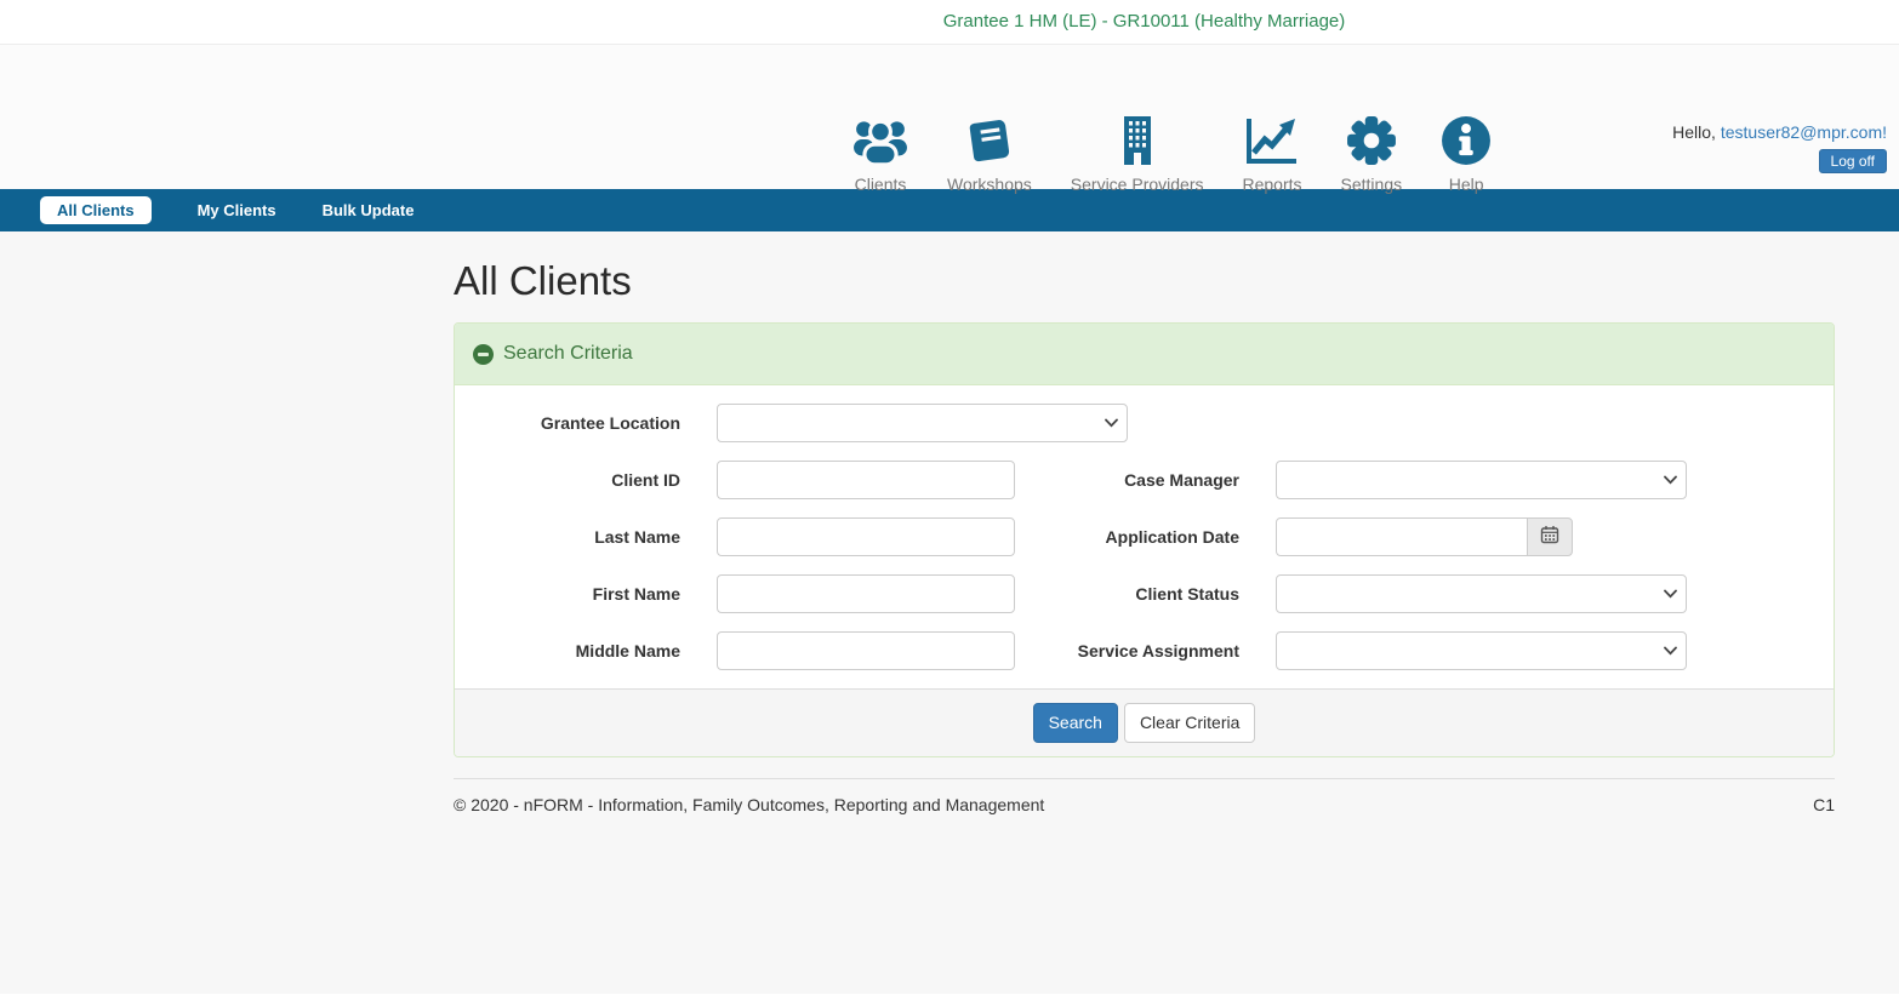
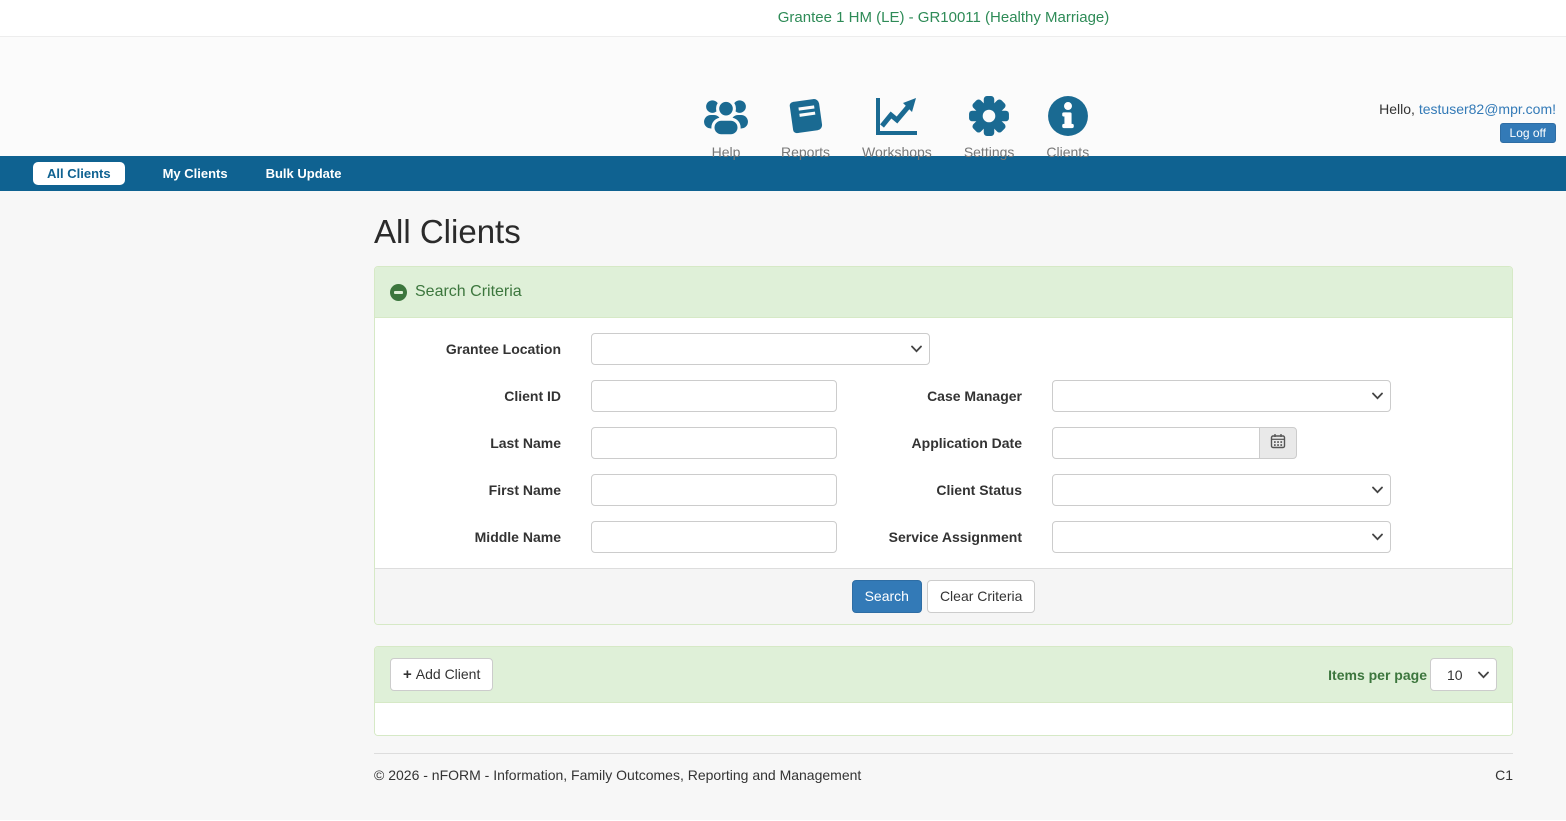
  Grantee 1 HM (LE) - GR10011 (Healthy Marriage)
- Clients
+ Help
- Workshops
+ Reports
- Service Providers
- Reports
+ Workshops
  Settings
- Help
+ Clients
  Hello, testuser82@mpr.com!
  Log off
  All Clients
  My Clients
  Bulk Update
  All Clients
  Search Criteria
  Grantee Location
  Client ID
  Case Manager
  Last Name
  Application Date
  First Name
  Client Status
  Middle Name
  Service Assignment
  Search
  Clear Criteria
+ +
+ Add Client
+ Items per page
+ 10
- © 2020 - nFORM - Information, Family Outcomes, Reporting and Management
+ © 2026 - nFORM - Information, Family Outcomes, Reporting and Management
  C1
